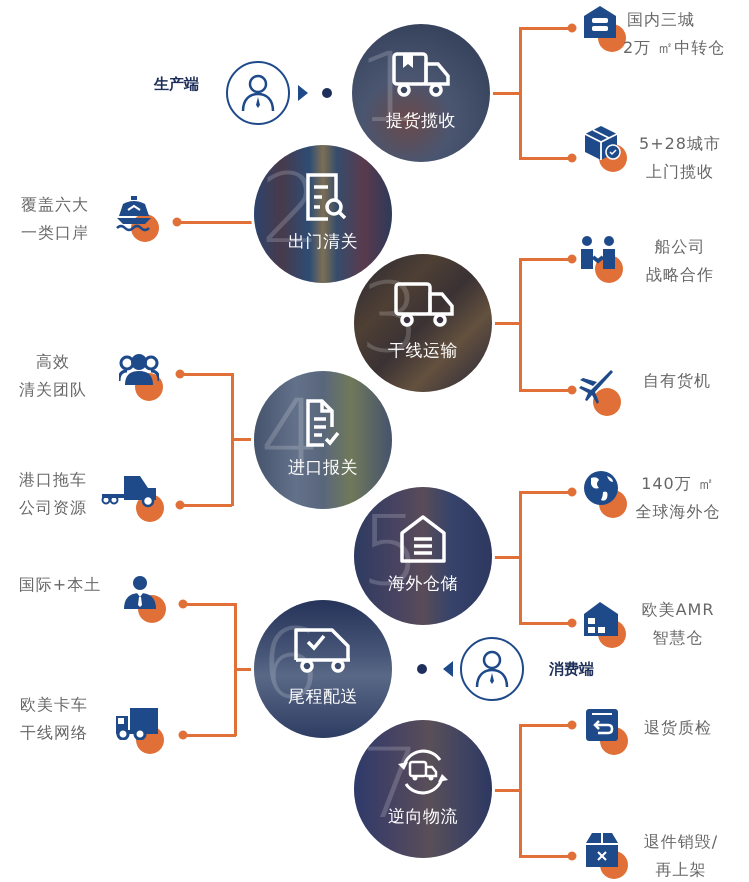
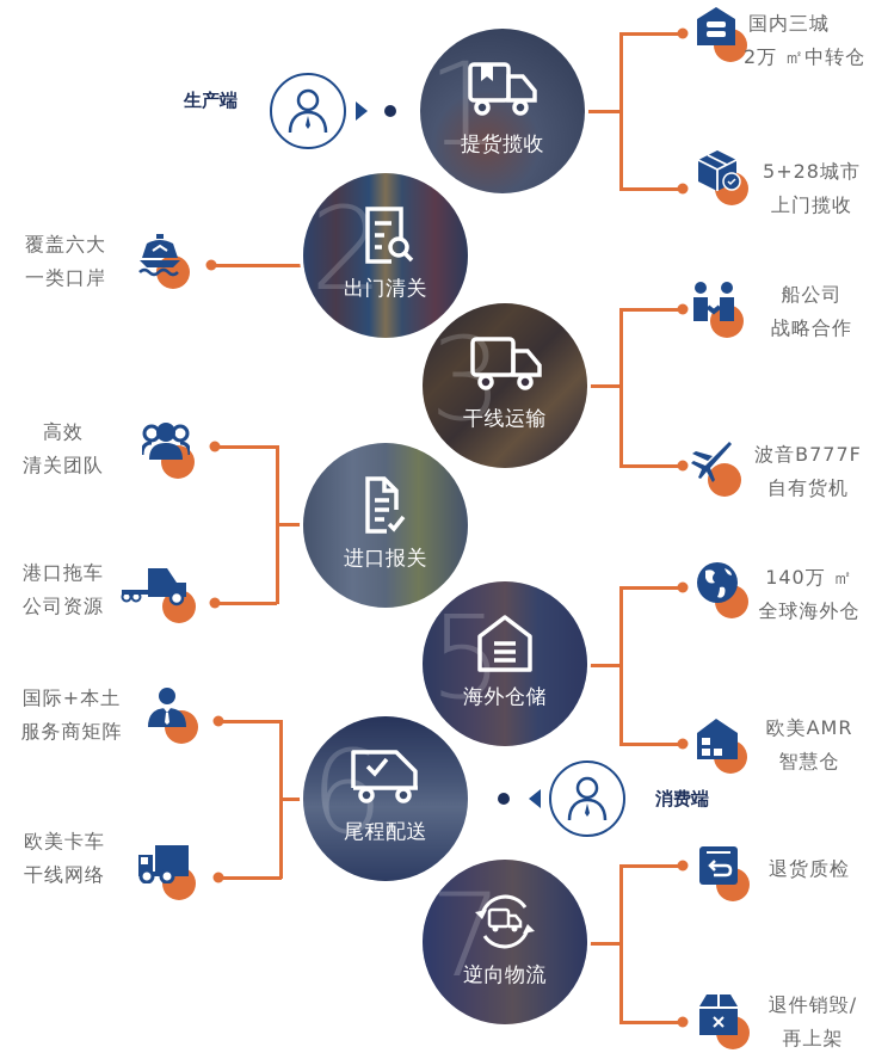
  生产端
  消费端
  1
  提货揽收
  2
  出门清关
  3
  干线运输
- 4
  进口报关
  5
  海外仓储
  6
  尾程配送
  7
  逆向物流
  国内三城
  2万 ㎡中转仓
  5+28城市
  上门揽收
  覆盖六大
  一类口岸
  船公司
  战略合作
+ 波音B777F
  自有货机
  高效
  清关团队
  港口拖车
  公司资源
  140万 ㎡
  全球海外仓
  欧美AMR
  智慧仓
  国际+本土
+ 服务商矩阵
  欧美卡车
  干线网络
  退货质检
  退件销毁/
  再上架
